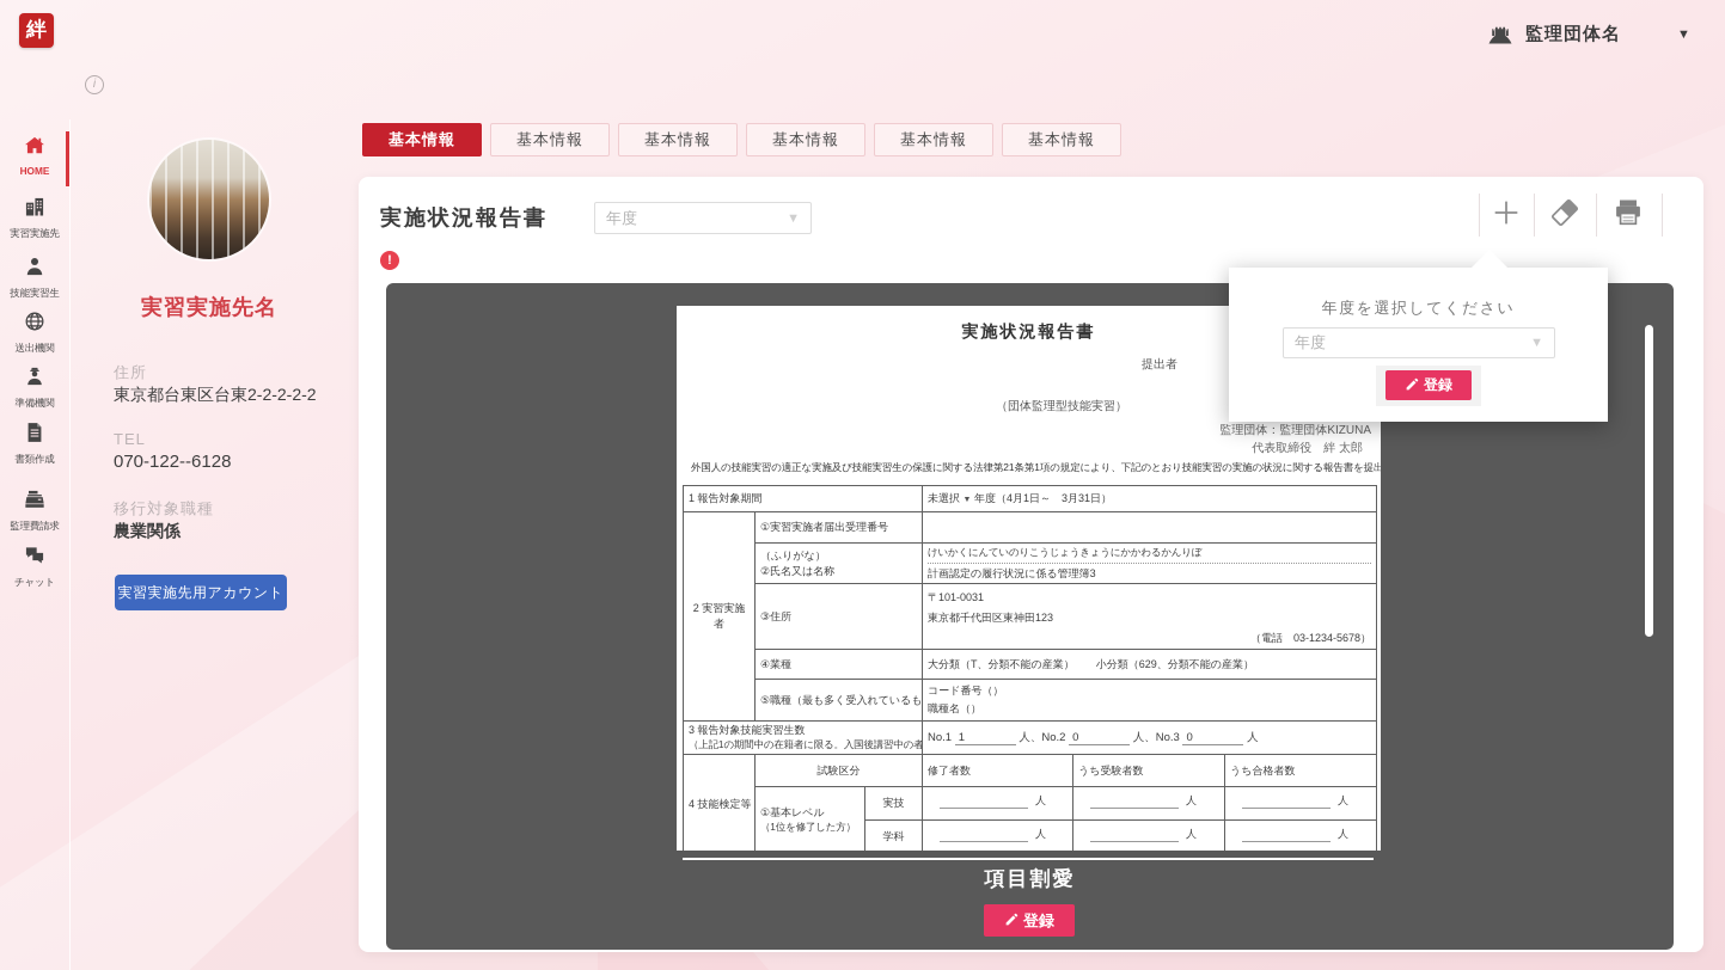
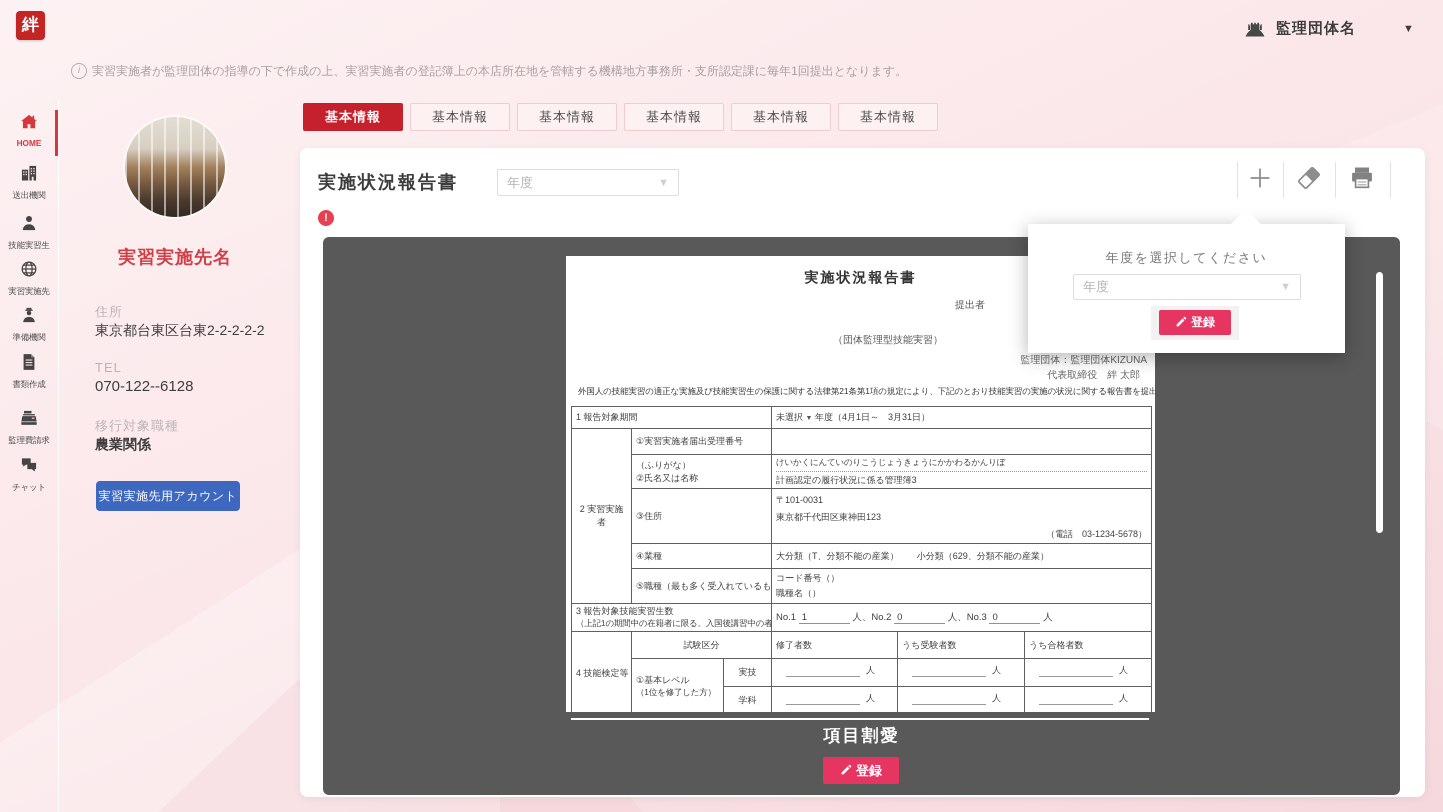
  絆
  i
+ 実習実施者が監理団体の指導の下で作成の上、実習実施者の登記簿上の本店所在地を管轄する機構地方事務所・支所認定課に毎年1回提出となります。
  監理団体名
  ▼
  HOME
- 実習実施先
+ 送出機関
  技能実習生
- 送出機関
+ 実習実施先
  準備機関
  書類作成
  監理費請求
  チャット
  実習実施先名
  住所
  東京都台東区台東2-2-2-2-2
  TEL
  070-122--6128
  移行対象職種
  農業関係
  実習実施先用アカウント
  基本情報
  基本情報
  基本情報
  基本情報
  基本情報
  基本情報
  実施状況報告書
  年度
  ▼
  !
  実施状況報告書
  提出者
  （団体監理型技能実習）
  監理団体：監理団体KIZUNA
  代表取締役 絆 太郎
  外国人の技能実習の適正な実施及び技能実習生の保護に関する法律第21条第1項の規定により、下記のとおり技能実習の実施の状況に関する報告書を提出
  1 報告対象期間	未選択 年度（4月1日～ 3月31日）
  2 実習実施者	①実習実施者届出受理番号
  （ふりがな） ②氏名又は名称	けいかくにんていのりこうじょうきょうにかかわるかんりぼ 計画認定の履行状況に係る管理簿3
  ③住所	〒101-0031 東京都千代田区東神田123 （電話 03-1234-5678）
  ④業種	大分類（T、分類不能の産業） 小分類（629、分類不能の産業）
  ⑤職種（最も多く受入れているも	コード番号（） 職種名（）
  3 報告対象技能実習生数 （上記1の期間中の在籍者に限る。入国後講習中の者	No.1 1 人、No.2 0 人、No.3 0 人
  4 技能検定等	試験区分	修了者数	うち受験者数	うち合格者数
  ①基本レベル （1位を修了した方）	実技	人	人	人
  学科	人	人	人
  項目割愛
  登録
  年度を選択してください
  年度
  ▼
  登録
